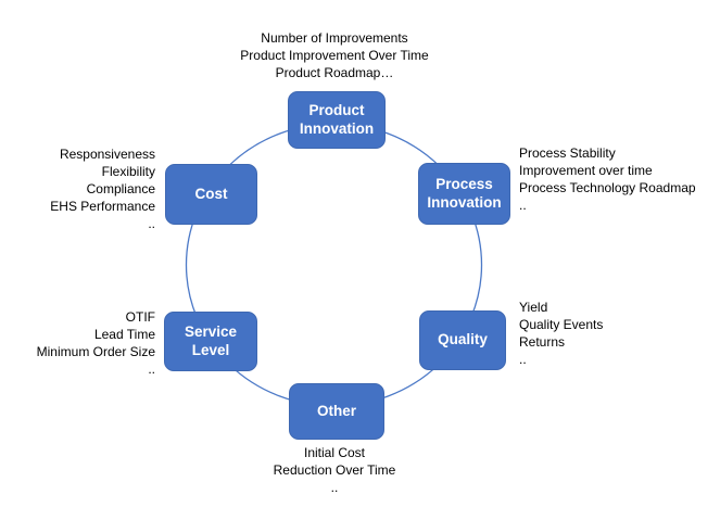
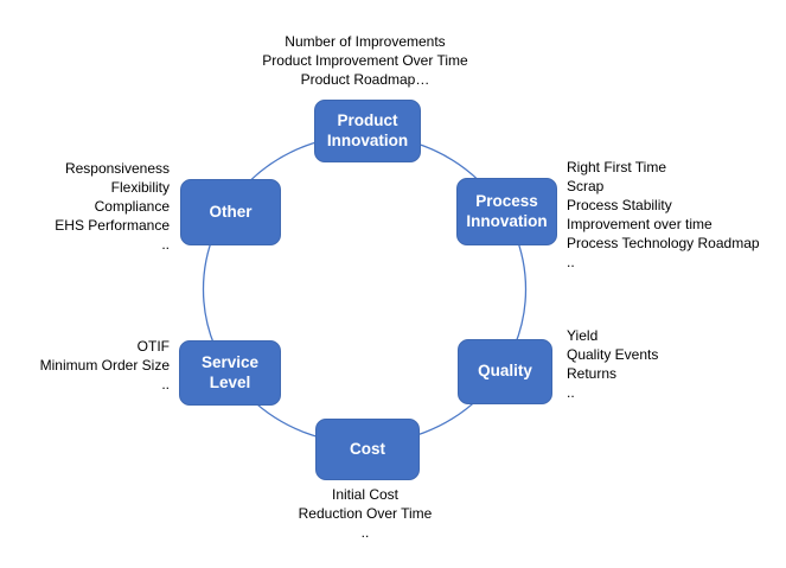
  Number of Improvements
  Product Improvement Over Time
  Product Roadmap…
+ Right First Time
+ Scrap
  Process Stability
  Improvement over time
  Process Technology Roadmap
  ..
  Yield
  Quality Events
  Returns
  ..
  Initial Cost
  Reduction Over Time
  ..
  OTIF
- Lead Time
  Minimum Order Size
  ..
  Responsiveness
  Flexibility
  Compliance
  EHS Performance
  ..
  Product Innovation
  Process Innovation
  Quality
- Other
+ Cost
  Service Level
- Cost
+ Other
